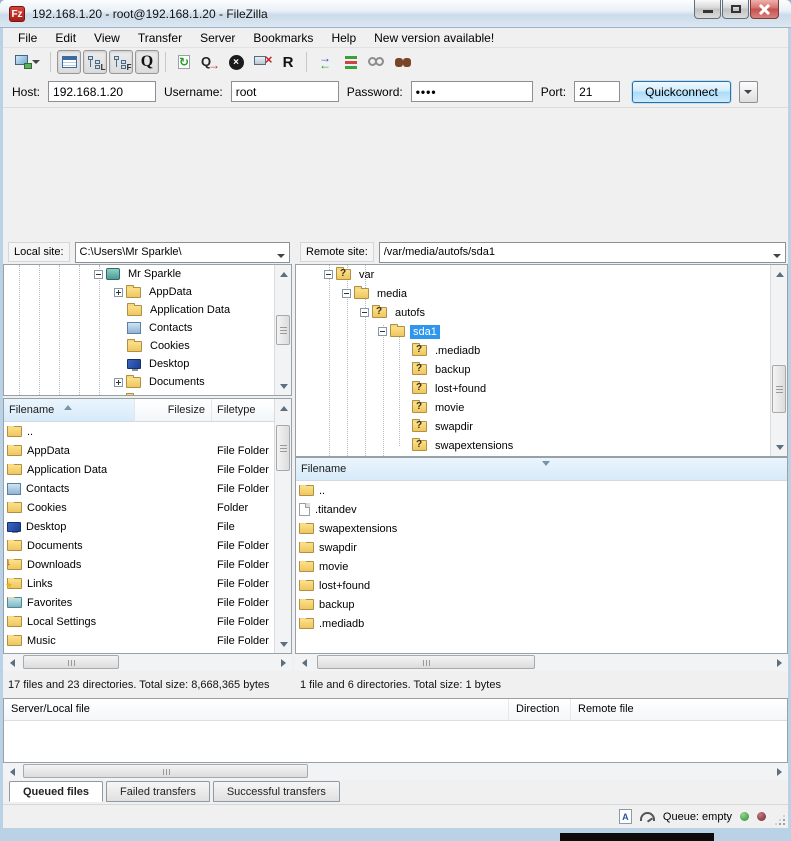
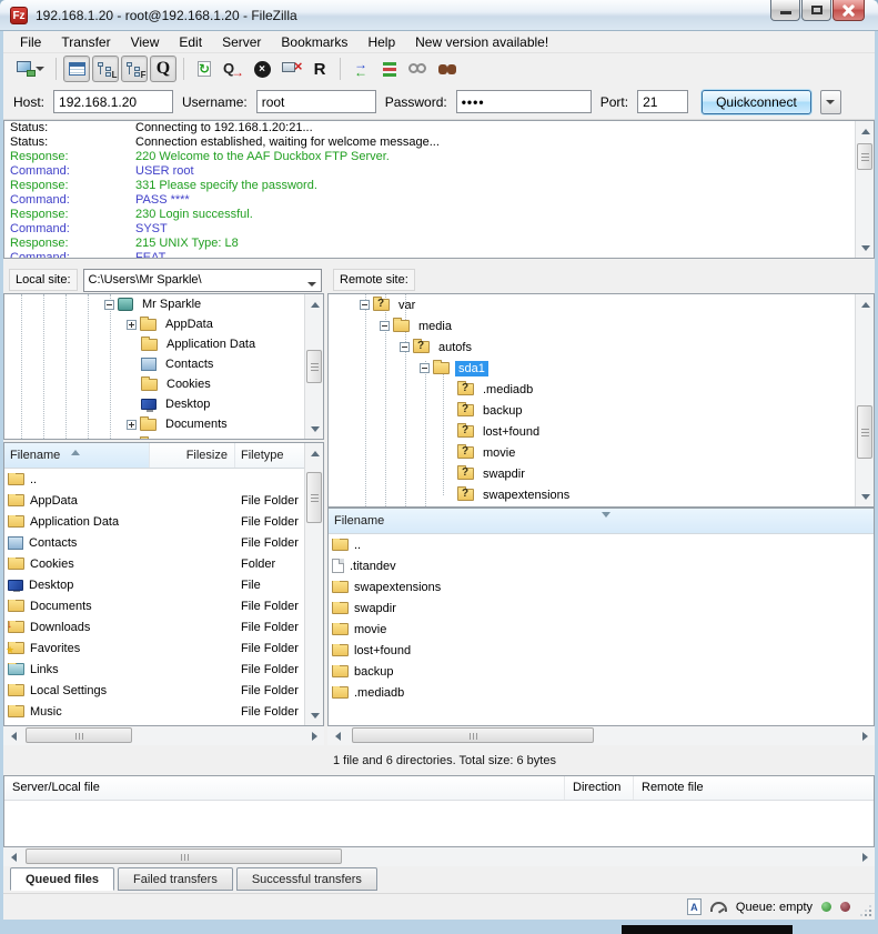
  Fz
  192.168.1.20 - root@192.168.1.20 - FileZilla
  File
- Edit
+ Transfer
  View
- Transfer
+ Edit
  Server
  Bookmarks
  Help
  New version available!
  L
  F
  Q
  ↻
  Q
  →
  ×
  ×
  R
  →
  ←
  Host:
  192.168.1.20
  Username:
  root
  Password:
  ••••
  Port:
  21
  Quickconnect
+ Status: Connecting to 192.168.1.20:21...
+ Status: Connection established, waiting for welcome message...
+ Response: 220 Welcome to the AAF Duckbox FTP Server.
+ Command: USER root
+ Response: 331 Please specify the password.
+ Command: PASS ****
+ Response: 230 Login successful.
+ Command: SYST
+ Response: 215 UNIX Type: L8
  Local site:
  C:\Users\Mr Sparkle\
  Remote site:
- /var/media/autofs/sda1
  Mr Sparkle
  AppData
  Application Data
  Contacts
  Cookies
  Desktop
  Documents
  ?
  var
  media
  ?
  autofs
  sda1
  ?
  .mediadb
  ?
  backup
  ?
  lost+found
  ?
  movie
  ?
  swapdir
  ?
  swapextensions
  Filename
  Filesize
  Filetype
  ..
  AppData
  File Folder
  Application Data
  File Folder
  Contacts
  File Folder
  Cookies
  Folder
  Desktop
  File
  Documents
  File Folder
  ↓
  Downloads
  File Folder
  ★
- Links
+ Favorites
  File Folder
- Favorites
+ Links
  File Folder
  Local Settings
  File Folder
  Music
  File Folder
  Filename
  ..
  .titandev
  swapextensions
  swapdir
  movie
  lost+found
  backup
  .mediadb
- 17 files and 23 directories. Total size: 8,668,365 bytes
- 1 file and 6 directories. Total size: 1 bytes
+ 1 file and 6 directories. Total size: 6 bytes
  Server/Local file
  Direction
  Remote file
  Queued files
  Failed transfers
  Successful transfers
  A
  Queue: empty
